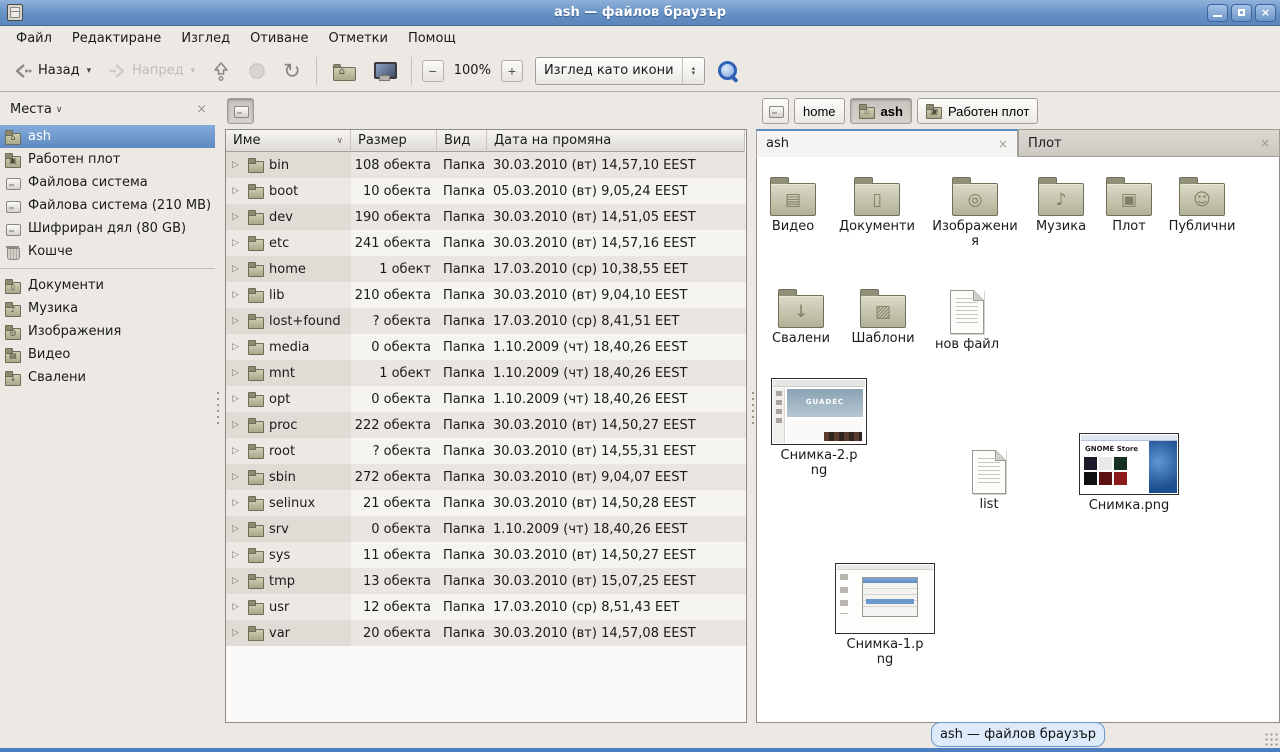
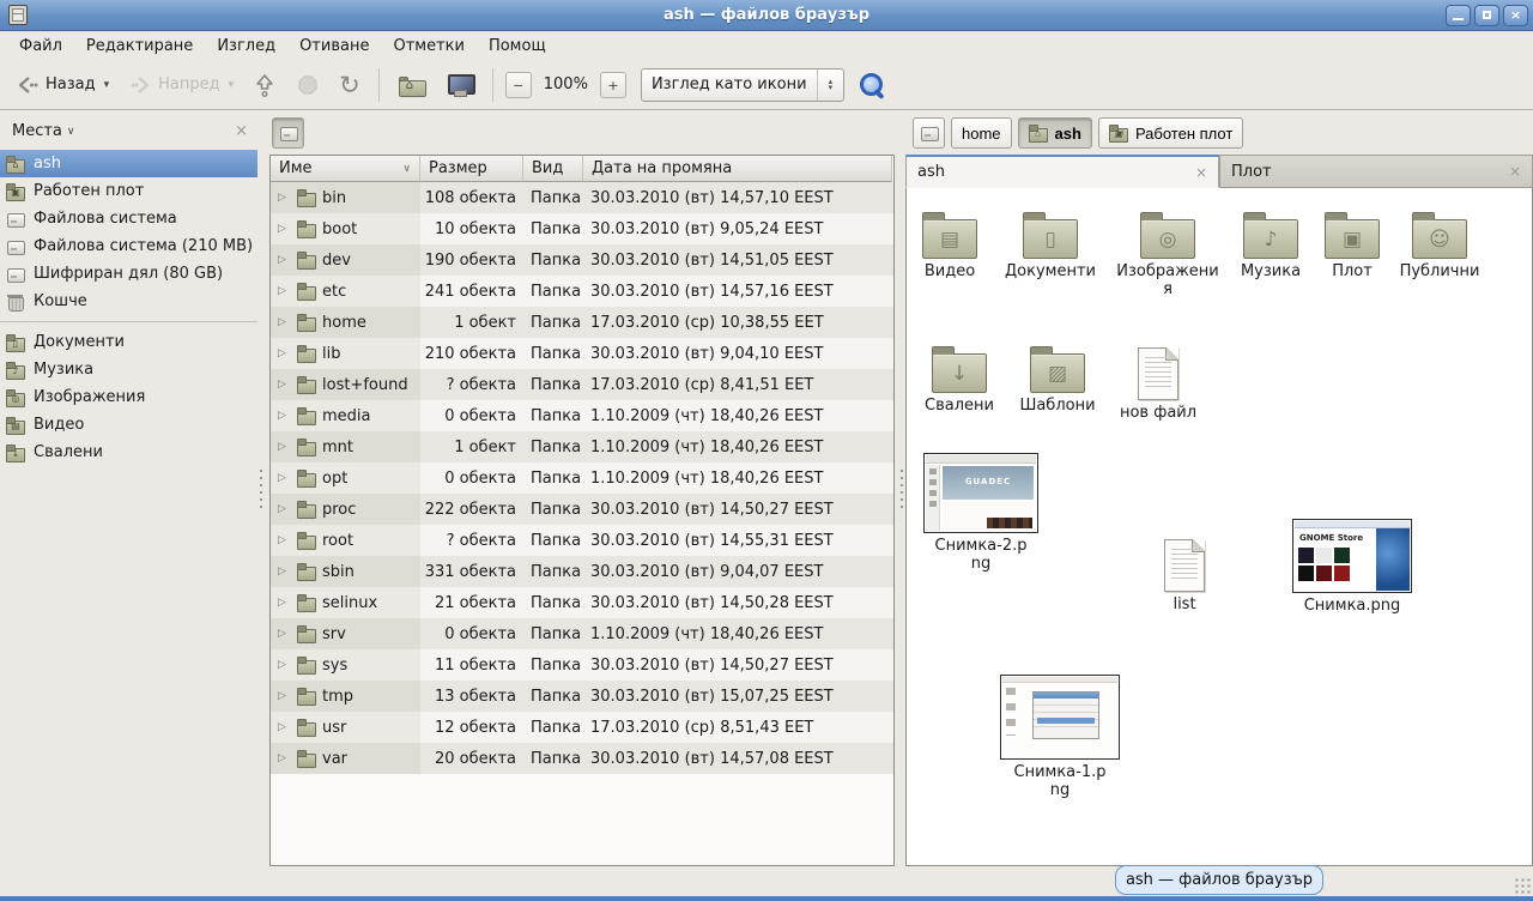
  ash — файлов браузър
  ×
  Файл
  Редактиране
  Изглед
  Отиване
  Отметки
  Помощ
  Назад
  ▾
  Напред
  ▾
  ↻
  −
  100%
  +
  Изглед като икони
  ▴
  ▾
  Места
  ∨
  ×
  ⌂
  ash
  ▣
  Работен плот
  Файлова система
  Файлова система (210 MB)
  Шифриран дял (80 GB)
  Кошче
  ▯
  Документи
  ♪
  Музика
  ◎
  Изображения
  ▤
  Видео
  ↓
  Свалени
  Име
  ∨
  Размер
  Вид
  Дата на промяна
  ▷
  bin
  108 обекта
  Папка
  30.03.2010 (вт) 14,57,10 EEST
  ▷
  boot
  10 обекта
  Папка
- 05.03.2010 (вт) 9,05,24 EEST
+ 30.03.2010 (вт) 9,05,24 EEST
  ▷
  dev
  190 обекта
  Папка
  30.03.2010 (вт) 14,51,05 EEST
  ▷
  etc
  241 обекта
  Папка
  30.03.2010 (вт) 14,57,16 EEST
  ▷
  home
  1 обект
  Папка
  17.03.2010 (ср) 10,38,55 EET
  ▷
  lib
  210 обекта
  Папка
  30.03.2010 (вт) 9,04,10 EEST
  ▷
  lost+found
  ? обекта
  Папка
  17.03.2010 (ср) 8,41,51 EET
  ▷
  media
  0 обекта
  Папка
  1.10.2009 (чт) 18,40,26 EEST
  ▷
  mnt
  1 обект
  Папка
  1.10.2009 (чт) 18,40,26 EEST
  ▷
  opt
  0 обекта
  Папка
  1.10.2009 (чт) 18,40,26 EEST
  ▷
  proc
  222 обекта
  Папка
  30.03.2010 (вт) 14,50,27 EEST
  ▷
  root
  ? обекта
  Папка
  30.03.2010 (вт) 14,55,31 EEST
  ▷
  sbin
- 272 обекта
+ 331 обекта
  Папка
  30.03.2010 (вт) 9,04,07 EEST
  ▷
  selinux
  21 обекта
  Папка
  30.03.2010 (вт) 14,50,28 EEST
  ▷
  srv
  0 обекта
  Папка
  1.10.2009 (чт) 18,40,26 EEST
  ▷
  sys
  11 обекта
  Папка
  30.03.2010 (вт) 14,50,27 EEST
  ▷
  tmp
  13 обекта
  Папка
  30.03.2010 (вт) 15,07,25 EEST
  ▷
  usr
  12 обекта
  Папка
  17.03.2010 (ср) 8,51,43 EET
  ▷
  var
  20 обекта
  Папка
  30.03.2010 (вт) 14,57,08 EEST
  home
  ⌂
  ash
  ▣
  Работен плот
  ash
  ×
  Плот
  ×
  ▤
  Видео
  ▯
  Документи
  ◎
  Изображения
  ♪
  Музика
  ▣
  Плот
  ☺
  Публични
  ↓
  Свалени
  ▨
  Шаблони
  нов файл
  GUADEC
  Снимка-2.png
  list
  GNOME Store
  Снимка.png
  Снимка-1.png
  ash — файлов браузър
